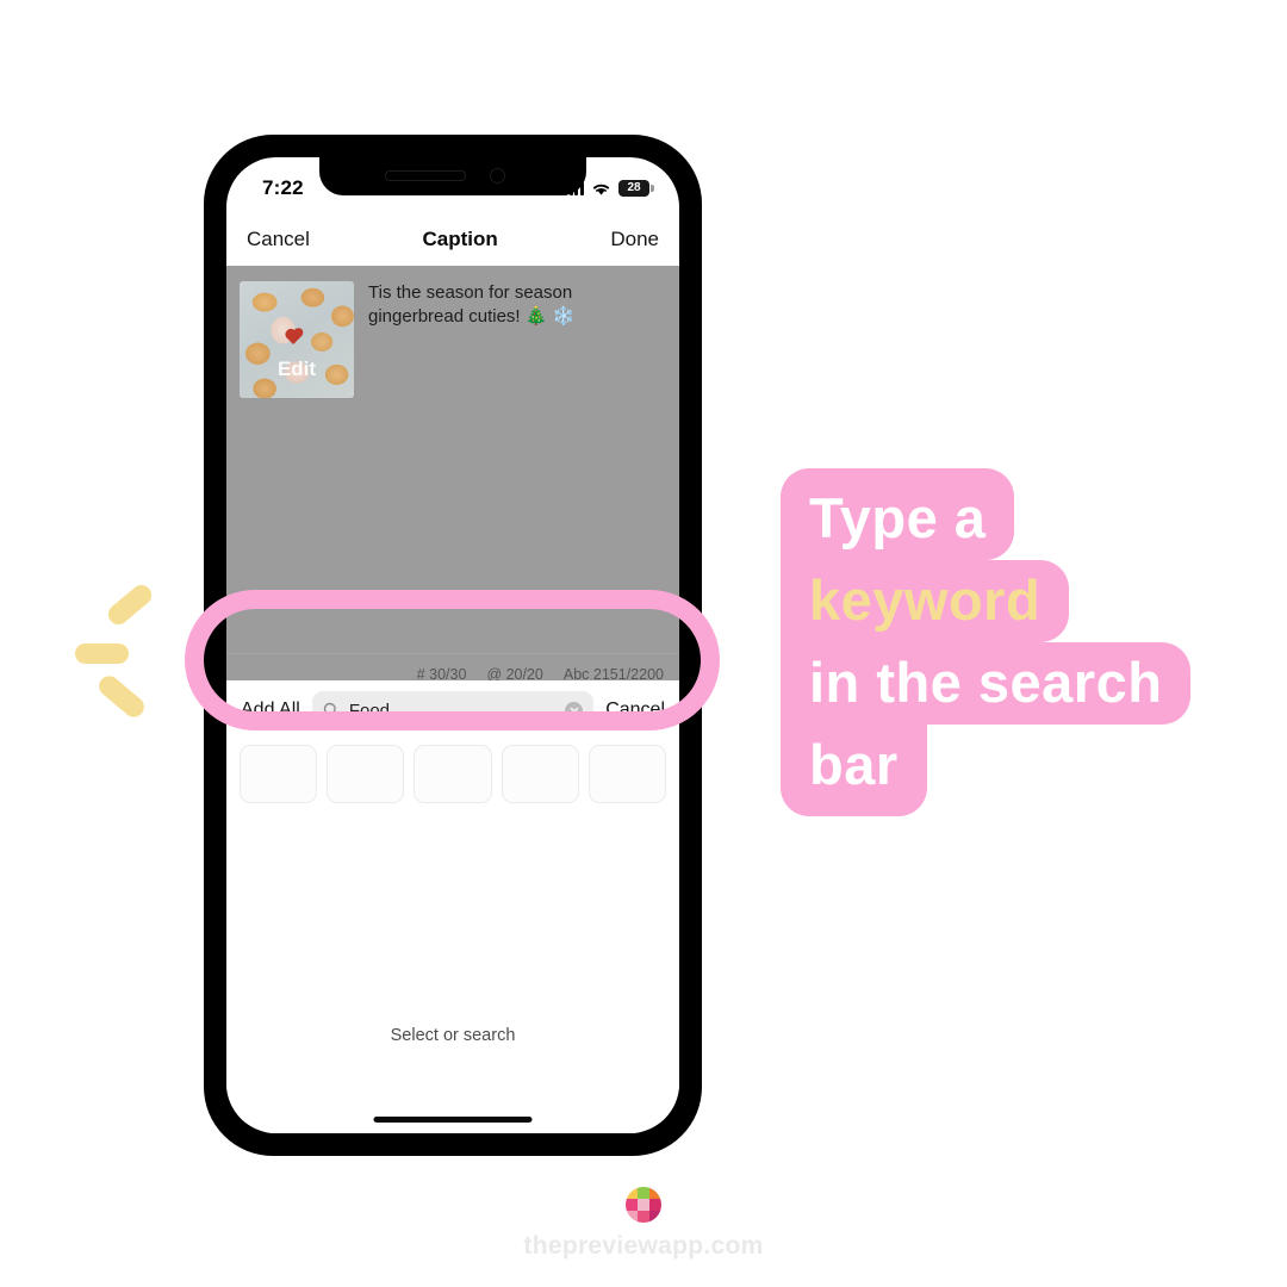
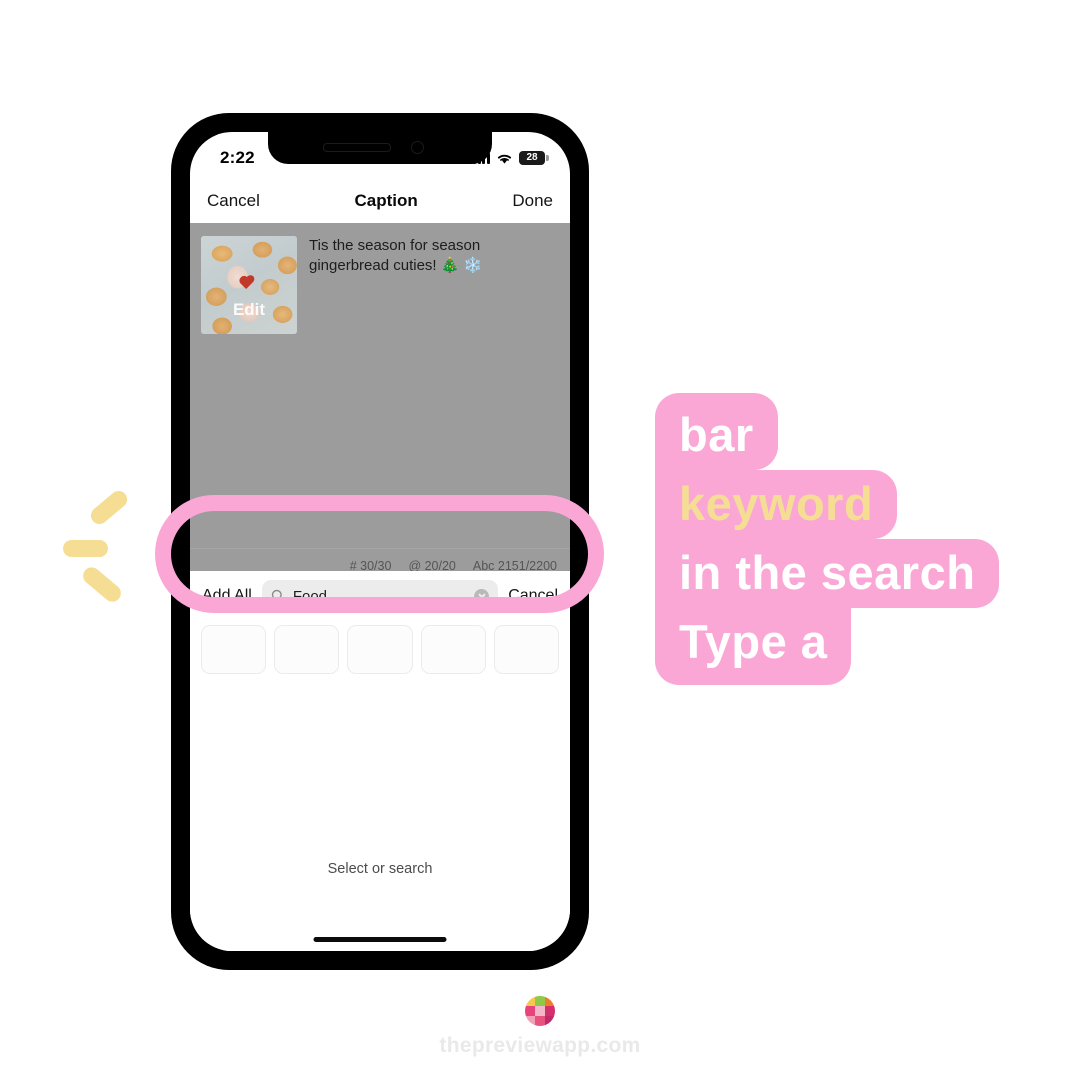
- 7:22
+ 2:22
  28
  Cancel
  Caption
  Done
  Edit
  Tis the season for season gingerbread cuties! 🎄 ❄️
  # 30/30
  @ 20/20
  Abc 2151/2200
  Add All
  Food
  Cancel
  Select or search
- Type a
+ bar
  keyword
  in the search
- bar
+ Type a
